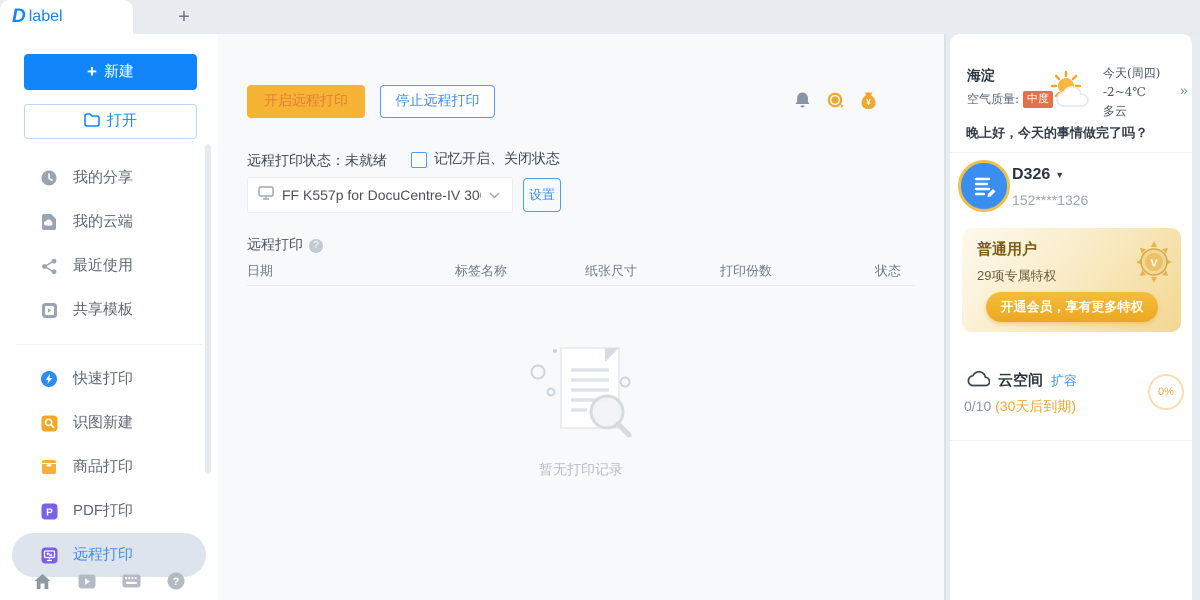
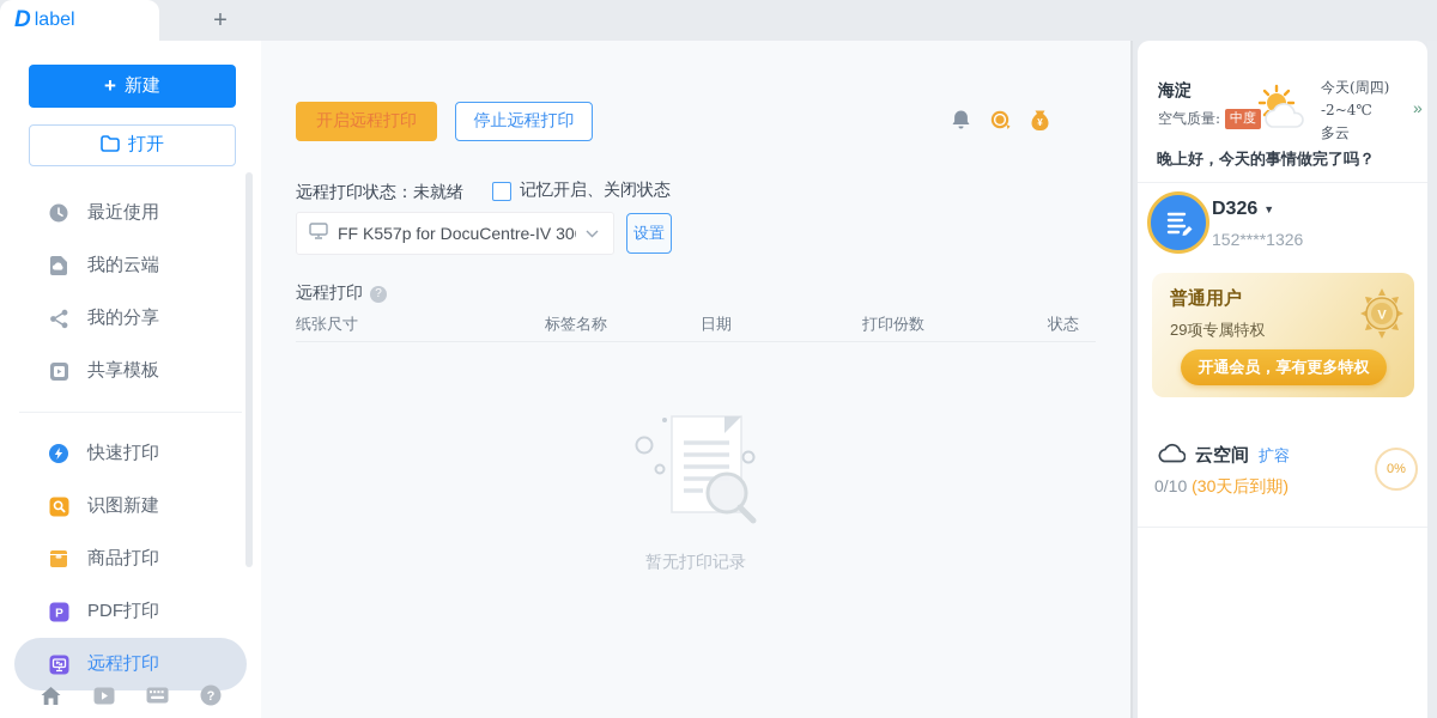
  D
  label
  +
  +
  新建
  打开
- 我的分享
+ 最近使用
  我的云端
- 最近使用
+ 我的分享
  共享模板
  快速打印
  识图新建
  商品打印
  P
  PDF打印
  远程打印
  ?
  ¥
  开启远程打印
  停止远程打印
  远程打印状态：
  未就绪
  记忆开启、关闭状态
  FF K557p for DocuCentre-IV 30
  设置
  远程打印
  ?
- 日期
+ 纸张尺寸
  标签名称
- 纸张尺寸
+ 日期
  打印份数
  状态
  暂无打印记录
  海淀
  空气质量:
  中度
  今天(周四)
  -2~4℃
  多云
  »
  晚上好，今天的事情做完了吗？
  D326
  ▼
  152****1326
  普通用户
  29项专属特权
  V
  开通会员，享有更多特权
  云空间
  扩容
  0/10 (30天后到期)
  0%
